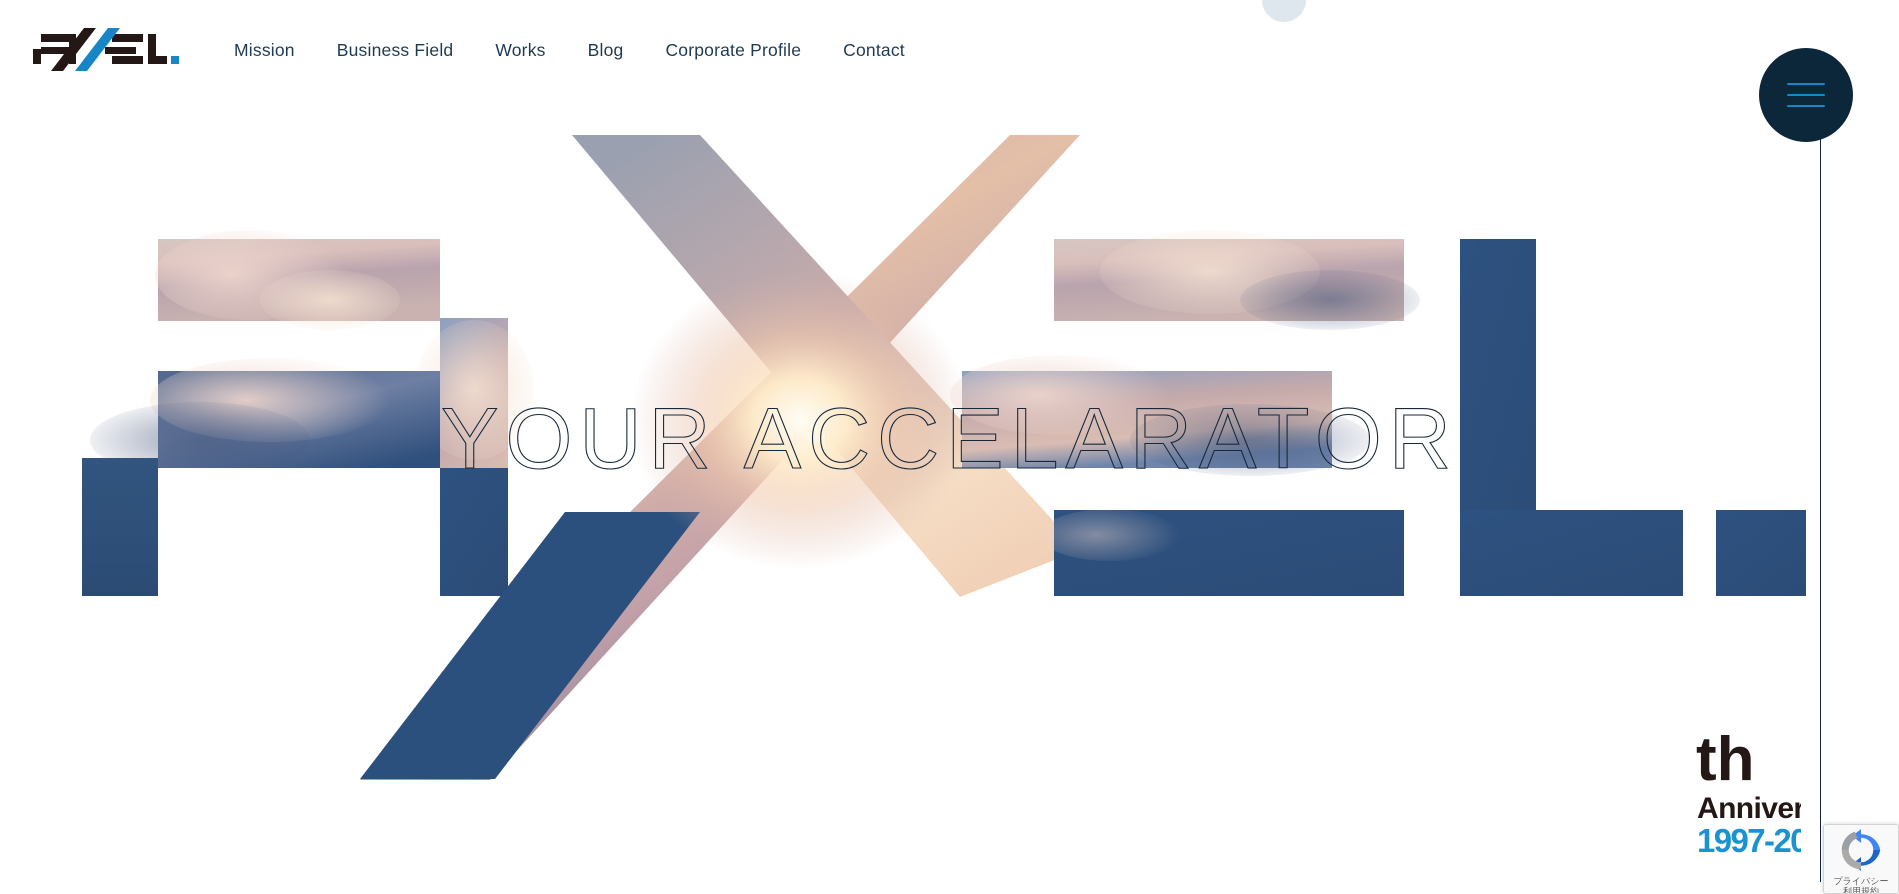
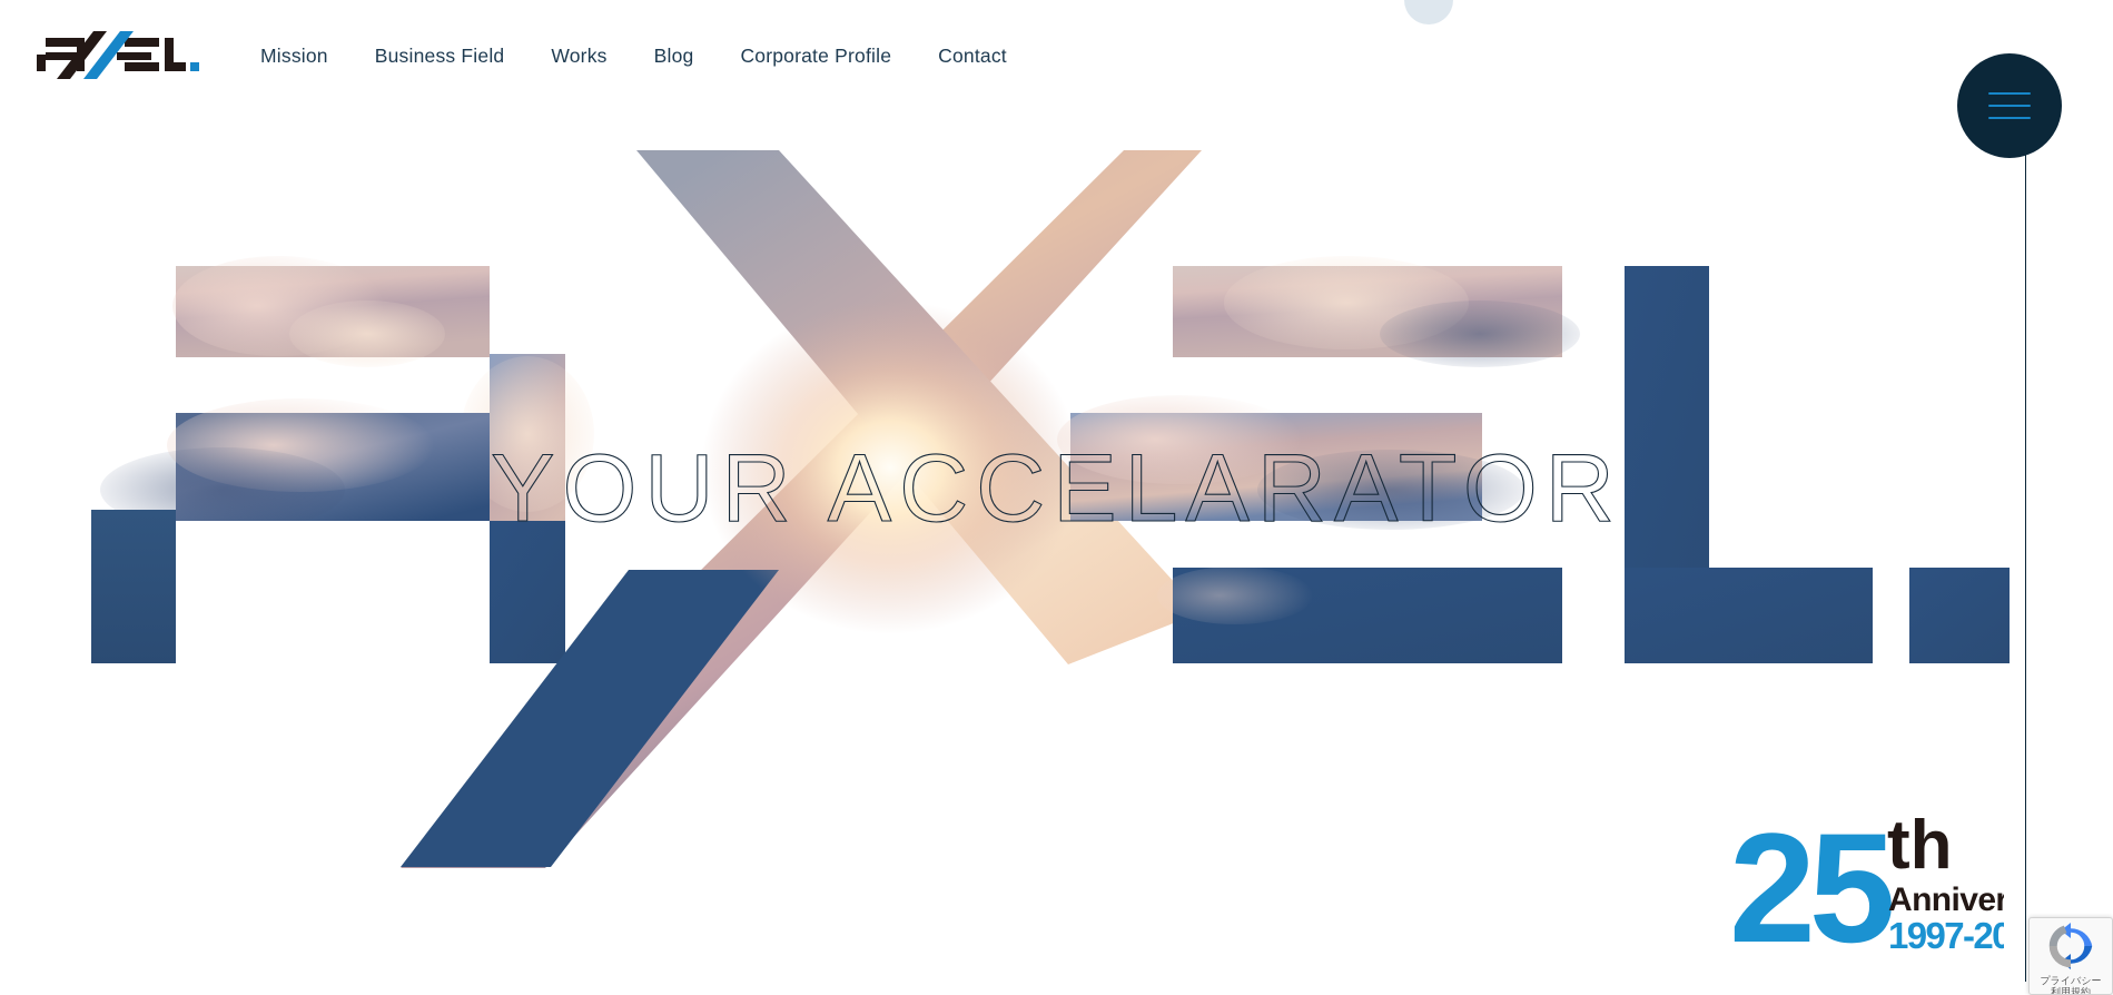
  YOUR ACCELARATOR
  Mission
  Business Field
  Works
  Blog
  Corporate Profile
  Contact
+ 25
  th
  1997-20
  プライバシー
  利用規約
